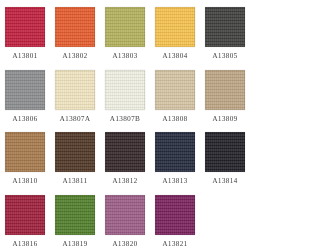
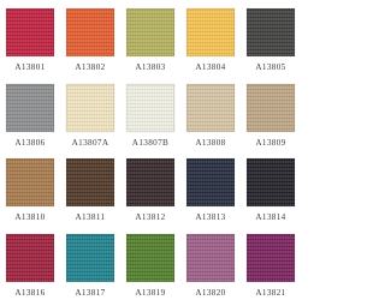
  A13801
  A13802
  A13803
  A13804
  A13805
  A13806
  A13807A
  A13807B
  A13808
  A13809
  A13810
  A13811
  A13812
  A13813
  A13814
  A13816
+ A13817
  A13819
  A13820
  A13821
